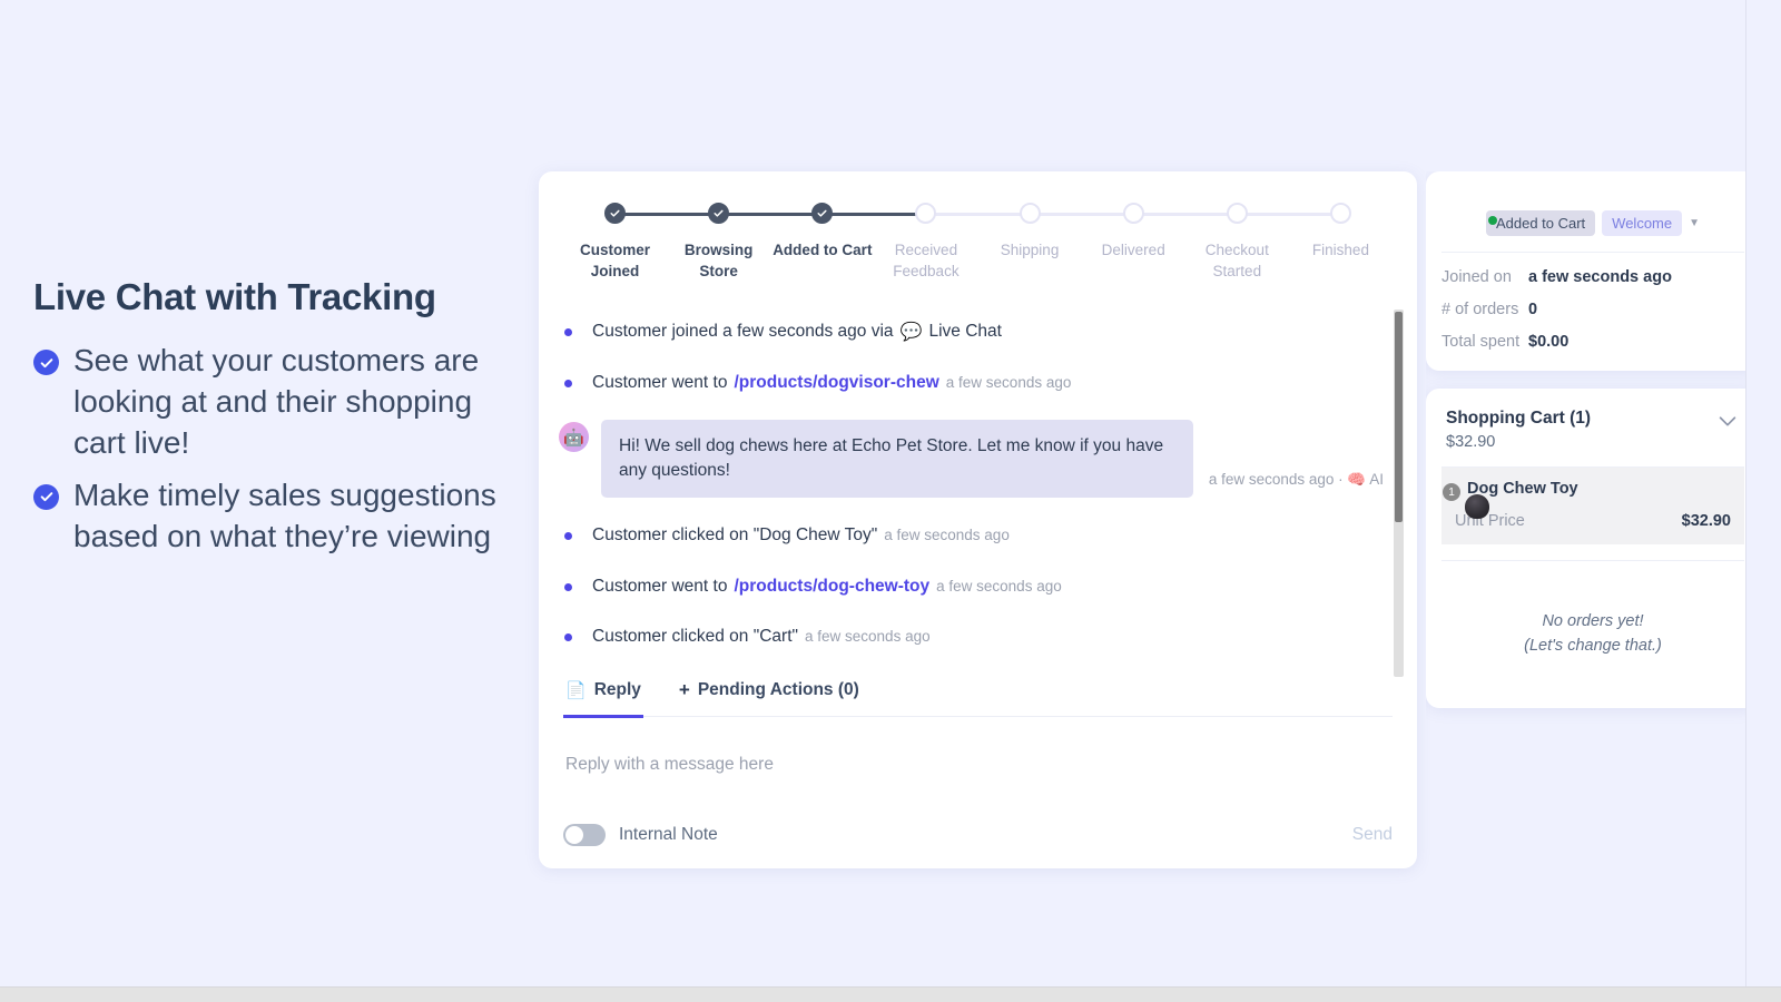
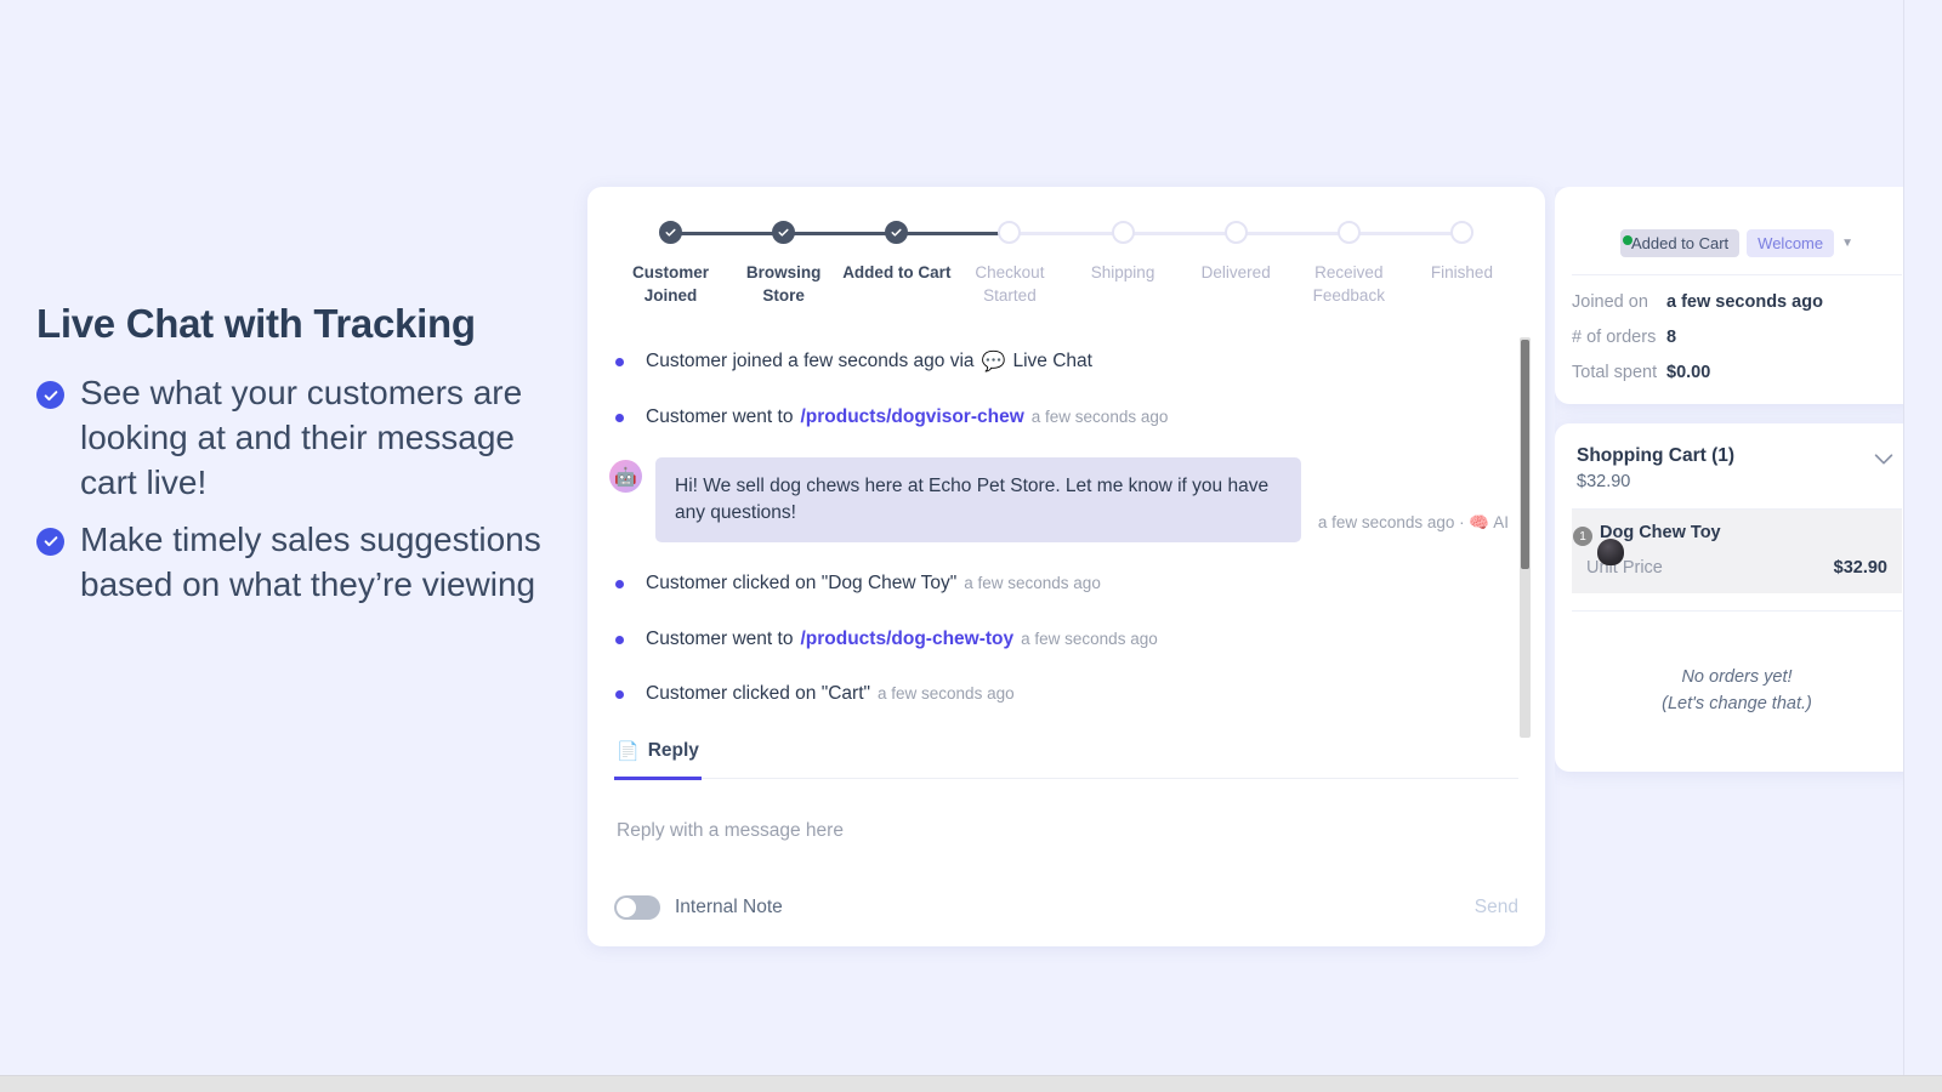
  Live Chat with Tracking
- See what your customers are looking at and their shopping cart live!
+ See what your customers are looking at and their message cart live!
  Make timely sales suggestions based on what they’re viewing
  Customer Joined
  Browsing Store
  Added to Cart
- Received Feedback
+ Checkout Started
  Shipping
  Delivered
- Checkout Started
+ Received Feedback
  Finished
  Customer joined a few seconds ago via
  💬
  Live Chat
  Customer went to
  /products/dogvisor-chew
  a few seconds ago
  🤖
  Hi! We sell dog chews here at Echo Pet Store. Let me know if you have any questions!
  a few seconds ago · 🧠 AI
  Customer clicked on "Dog Chew Toy"
  a few seconds ago
  Customer went to
  /products/dog-chew-toy
  a few seconds ago
  Customer clicked on "Cart"
  a few seconds ago
  📄
  Reply
- +
- Pending Actions (0)
  Reply with a message here
  Internal Note
  Send
  Added to Cart
  Welcome
  ▼
  Joined on
  a few seconds ago
  # of orders
- 0
+ 8
  Total spent
  $0.00
  Shopping Cart (1)
  $32.90
  1
  Dog Chew Toy
  Unit Price
  $32.90
  No orders yet!
  (Let's change that.)
